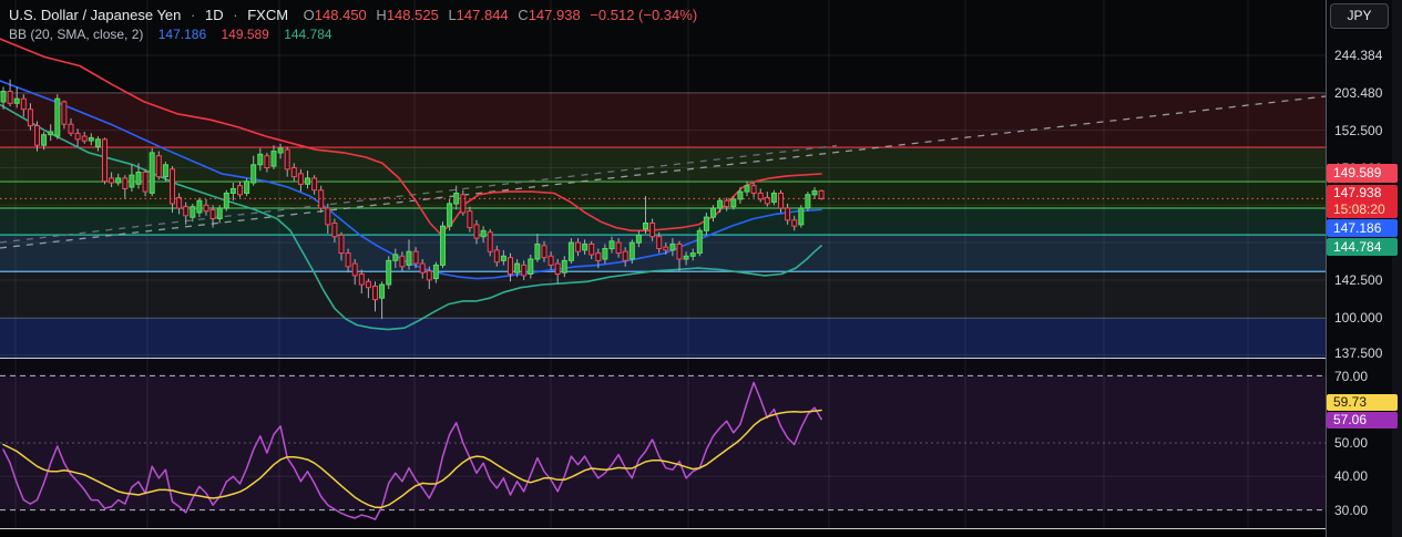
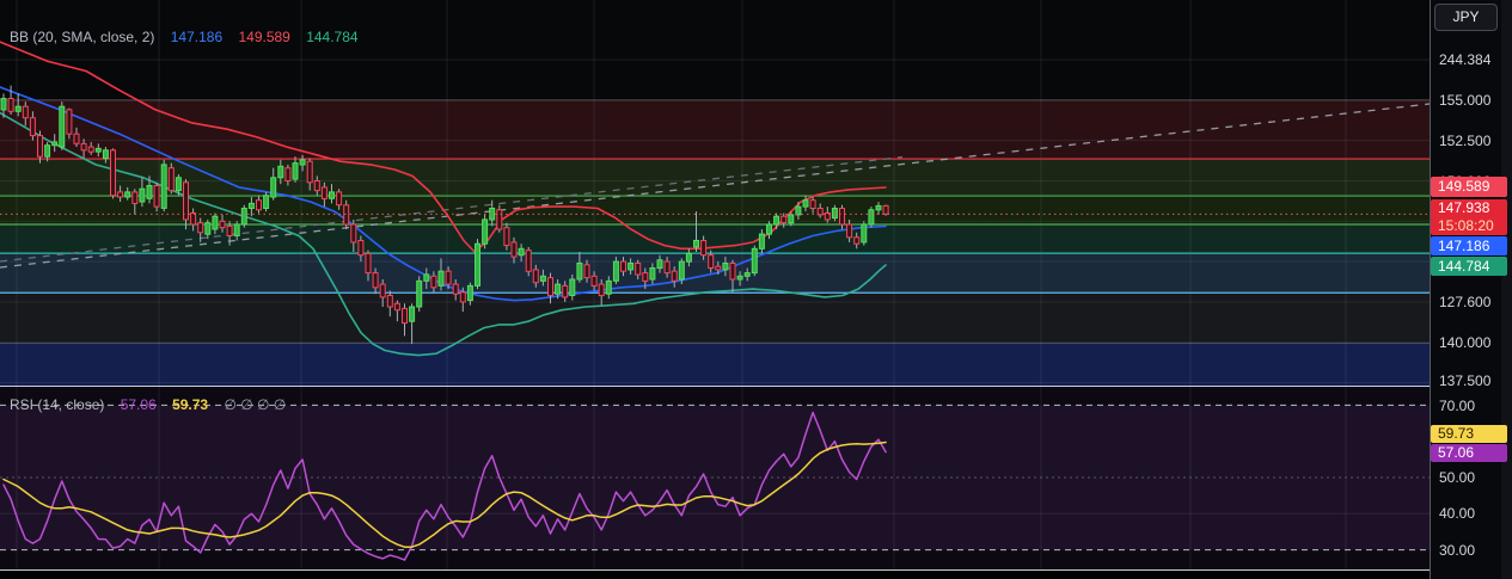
- U.S. Dollar / Japanese Yen · 1D · FXCM O148.450 H148.525 L147.844 C147.938 −0.512 (−0.34%)
  BB (20, SMA, close, 2) 147.186 149.589 144.784
+ RSI (14, close) 57.06 59.73 ∅ ∅ ∅ ∅
  JPY
  244.384
- 203.480
+ 155.000
  152.500
- 142.500
+ 127.600
- 100.000
+ 140.000
  137.500
  70.00
  50.00
  40.00
  30.00
  149.589
  147.938
  15:08:20
  147.186
  144.784
  59.73
  57.06
